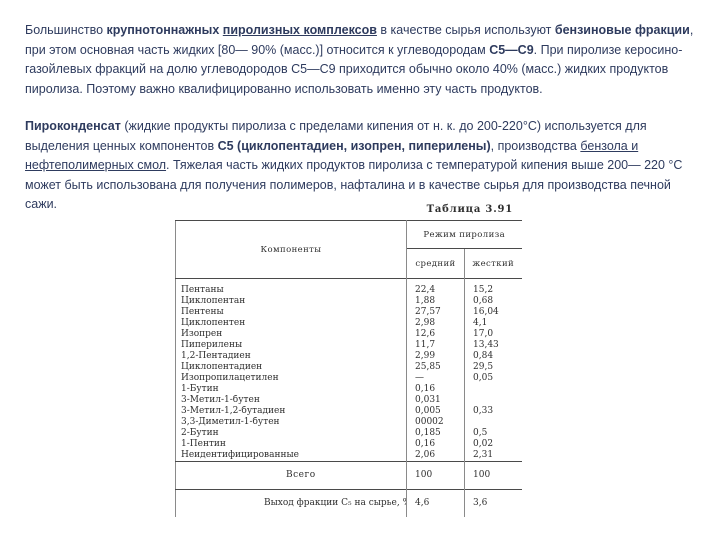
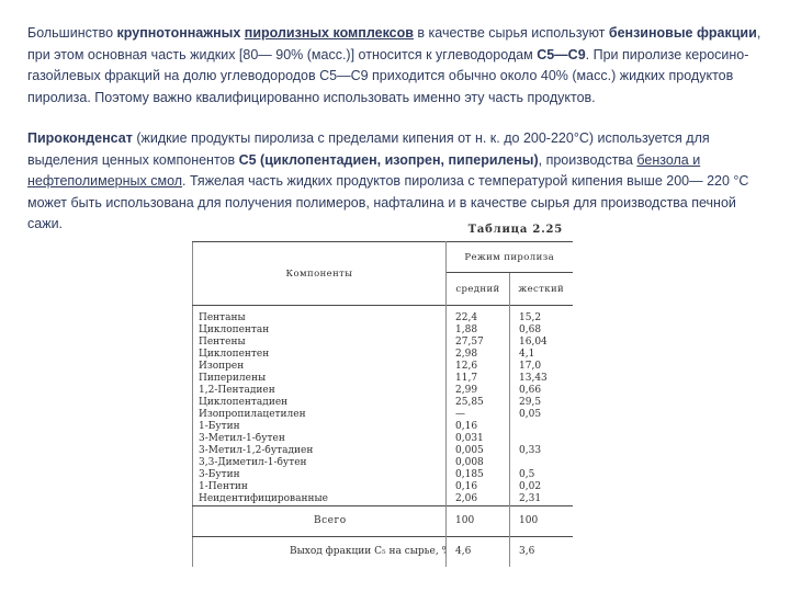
  Большинство крупнотоннажных пиролизных комплексов в качестве сырья используют бензиновые фракции, при этом основная часть жидких [80— 90% (масс.)] относится к углеводородам С5—С9. При пиролизе керосино-газойлевых фракций на долю углеводородов С5—С9 приходится обычно около 40% (масс.) жидких продуктов пиролиза. Поэтому важно квалифицированно использовать именно эту часть продуктов.
  Пироконденсат (жидкие продукты пиролиза с пределами кипения от н. к. до 200-220°С) используется для выделения ценных компонентов С5 (циклопентадиен, изопрен, пиперилены), производства бензола и нефтеполимерных смол. Тяжелая часть жидких продуктов пиролиза с температурой кипения выше 200— 220 °С может быть использована для получения полимеров, нафталина и в качестве сырья для производства печной сажи.
- Таблица 3.91
+ Таблица 2.25
  Компоненты	Режим пиролиза
  средний	жесткий
  Пентаны	22,4	15,2
  Циклопентан	1,88	0,68
  Пентены	27,57	16,04
  Циклопентен	2,98	4,1
  Изопрен	12,6	17,0
  Пиперилены	11,7	13,43
- 1,2-Пентадиен	2,99	0,84
+ 1,2-Пентадиен	2,99	0,66
  Циклопентадиен	25,85	29,5
  Изопропилацетилен	—	0,05
  1-Бутин	0,16
  3-Метил-1-бутен	0,031
  3-Метил-1,2-бутадиен	0,005	0,33
- 3,3-Диметил-1-бутен	00002
+ 3,3-Диметил-1-бутен	0,008
- 2-Бутин	0,185	0,5
+ 3-Бутин	0,185	0,5
  1-Пентин	0,16	0,02
  Неидентифицированные	2,06	2,31
  Всего	100	100
  Выход фракции С₅ на сырье,	4,6	3,6
